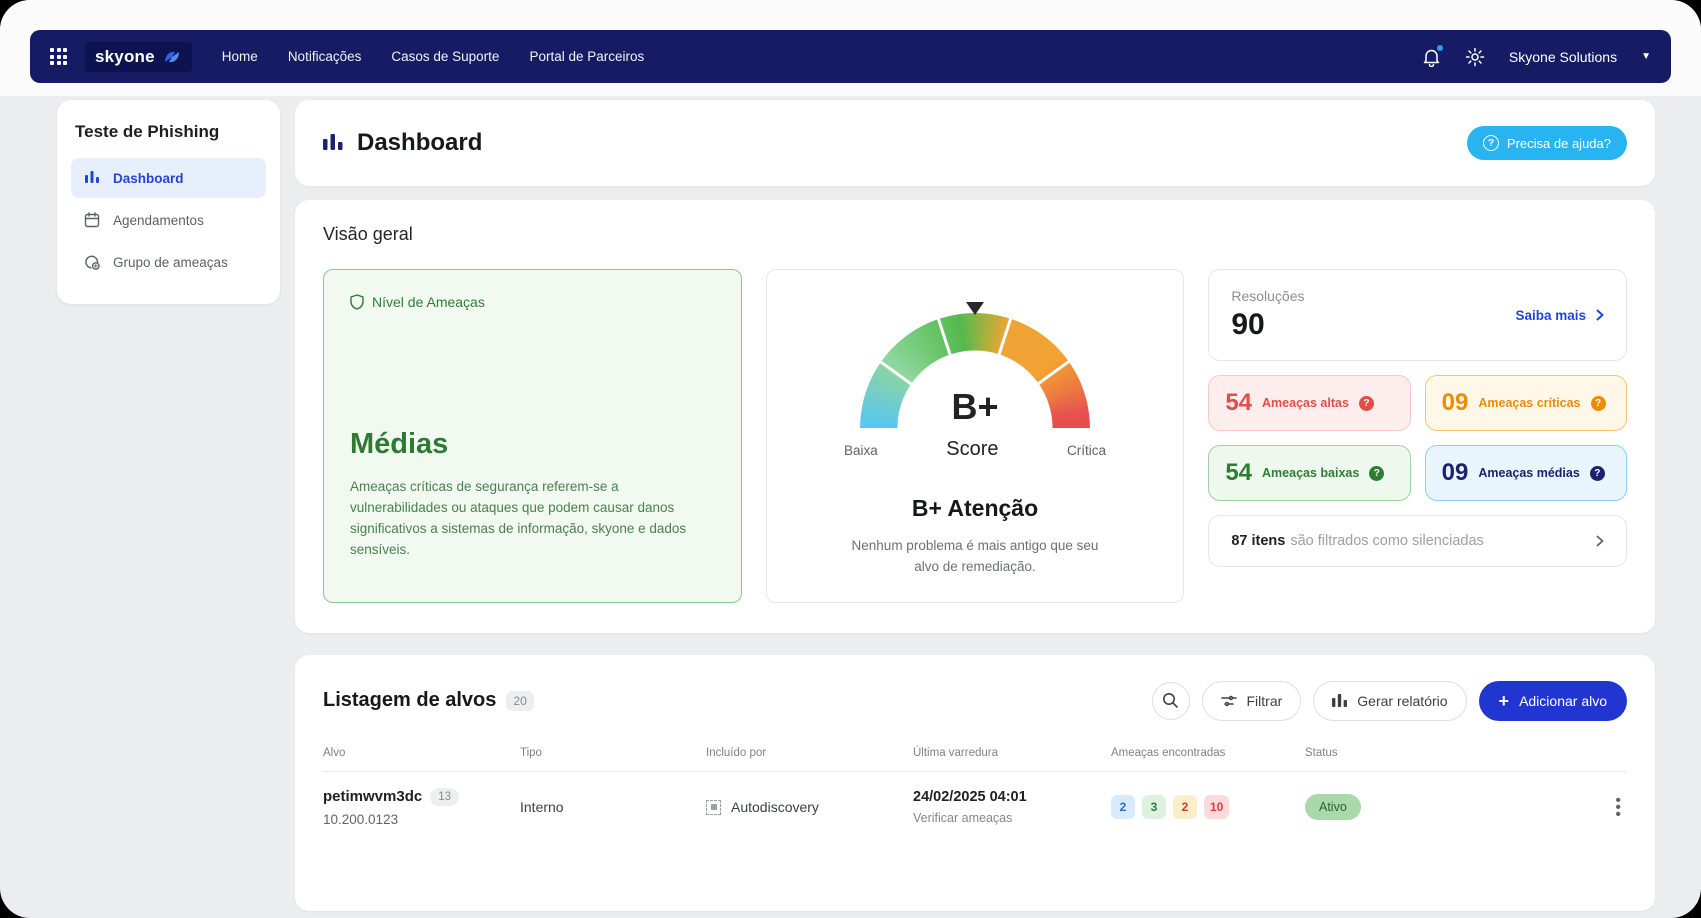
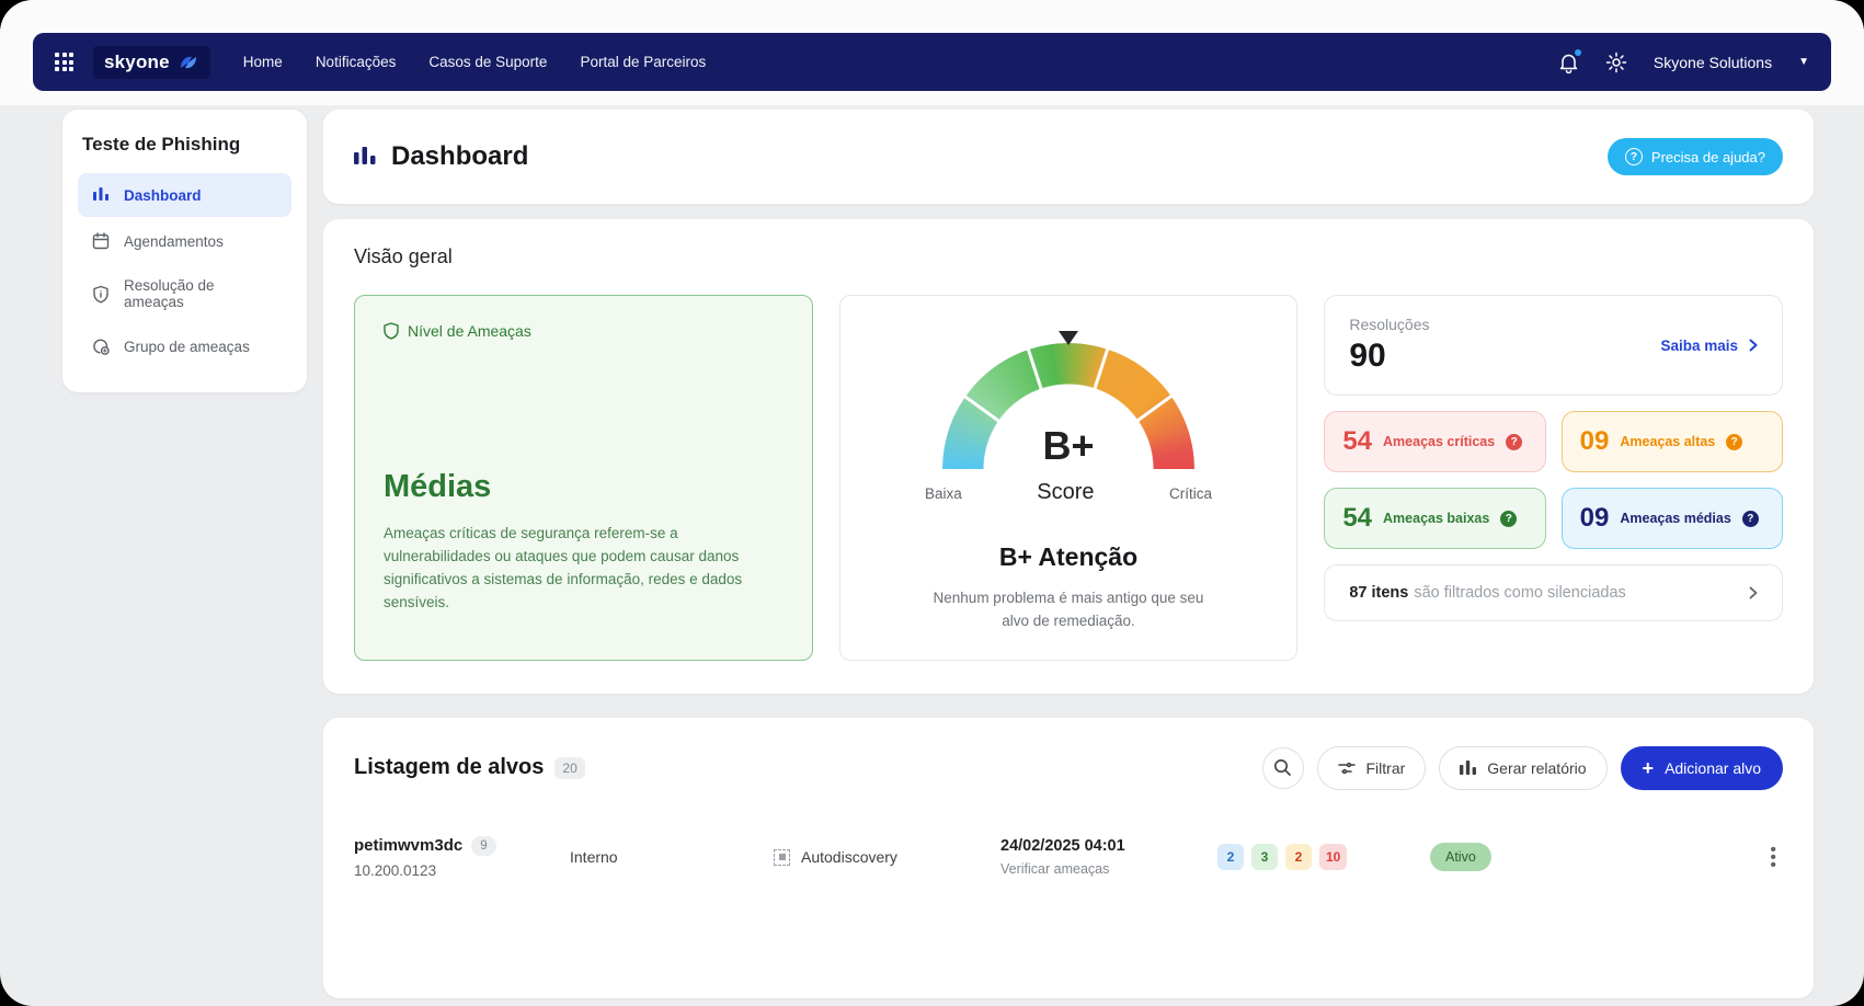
  skyone
  Home
  Notificações
  Casos de Suporte
  Portal de Parceiros
  Skyone Solutions
  ▼
  Teste de Phishing
  Dashboard
  Agendamentos
+ Resolução de ameaças
  Grupo de ameaças
  Dashboard
  ?
  Precisa de ajuda?
  Visão geral
  Nível de Ameaças
  Médias
- Ameaças críticas de segurança referem-se a vulnerabilidades ou ataques que podem causar danos significativos a sistemas de informação, skyone e dados sensíveis.
+ Ameaças críticas de segurança referem-se a vulnerabilidades ou ataques que podem causar danos significativos a sistemas de informação, redes e dados sensíveis.
  B+
  Baixa
  Score
  Crítica
  B+ Atenção
  Nenhum problema é mais antigo que seu alvo de remediação.
  Resoluções
  90
  Saiba mais
  54
- Ameaças altas
+ Ameaças críticas
  ?
  09
- Ameaças críticas
+ Ameaças altas
  ?
  54
  Ameaças baixas
  ?
  09
  Ameaças médias
  ?
  87 itens
  são filtrados como silenciadas
  Listagem de alvos
  20
  Filtrar
  Gerar relatório
  +
  Adicionar alvo
- Alvo
- Tipo
- Incluído por
- Última varredura
- Ameaças encontradas
- Status
  petimwvm3dc
- 13
+ 9
  10.200.0123
  Interno
  Autodiscovery
  24/02/2025 04:01
  Verificar ameaças
  2
  3
  2
  10
  Ativo
  •
  •
  •
